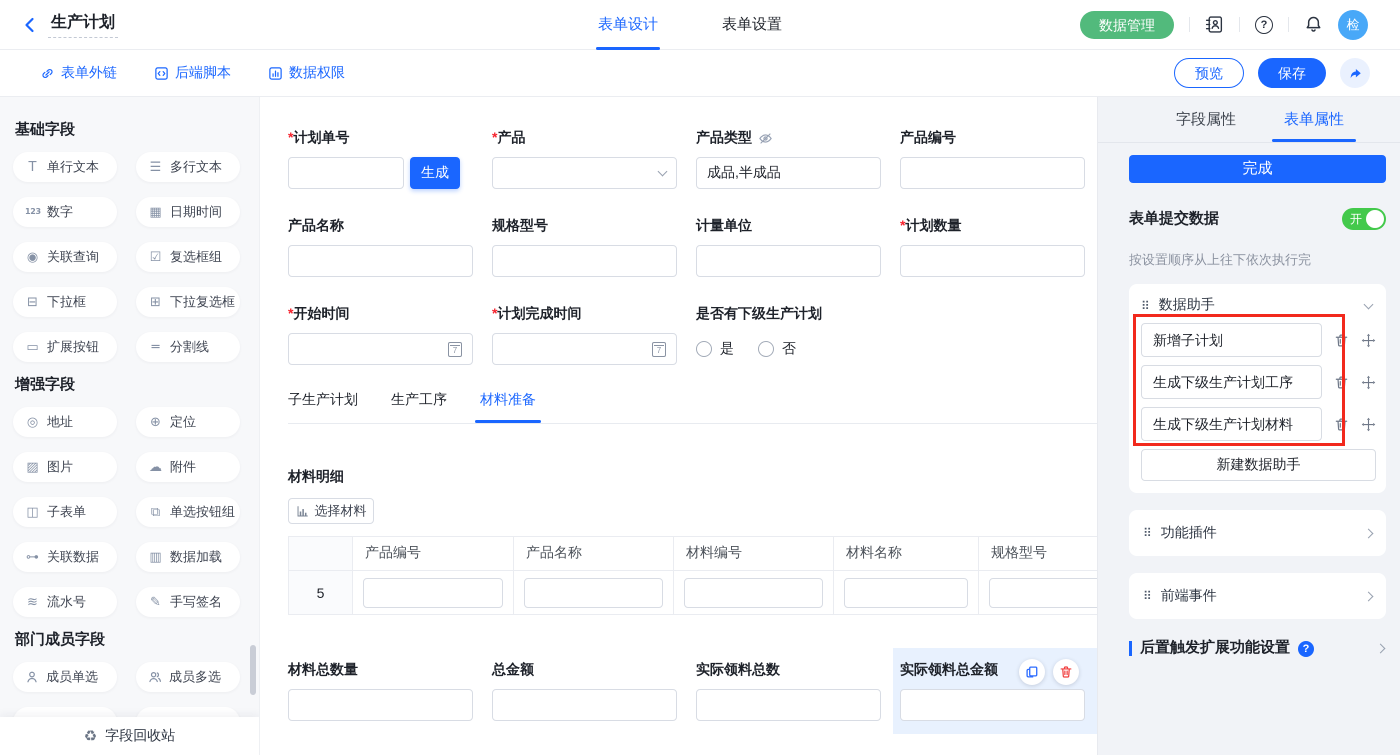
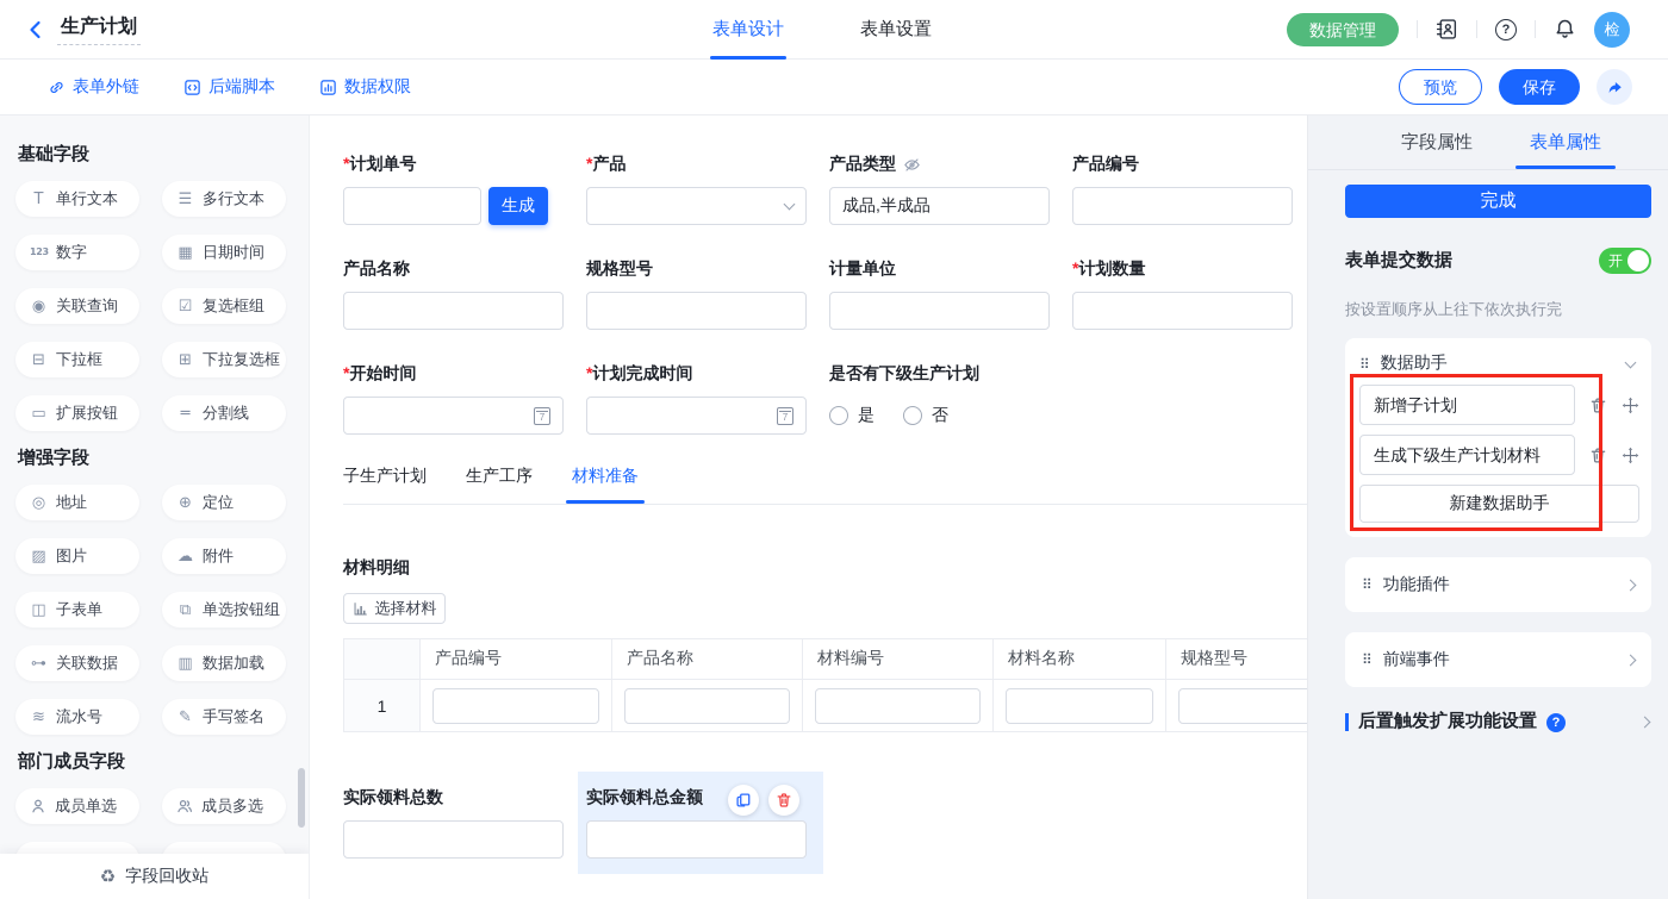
  生产计划
  表单设计
  表单设置
  数据管理
  ?
  检
  表单外链
  后端脚本
  数据权限
  预览
  保存
  基础字段
  T
  单行文本
  ☰
  多行文本
  123
  数字
  ▦
  日期时间
  ◉
  关联查询
  ☑
  复选框组
  ⊟
  下拉框
  ⊞
  下拉复选框
  ▭
  扩展按钮
  ═
  分割线
  增强字段
  ◎
  地址
  ⊕
  定位
  ▨
  图片
  ☁
  附件
  ◫
  子表单
  ⧉
  单选按钮组
  ⊶
  关联数据
  ▥
  数据加载
  ≋
  流水号
  ✎
  手写签名
  部门成员字段
  成员单选
  成员多选
  ♻
  字段回收站
  *计划单号
  生成
  *产品
  产品类型
  成品,半成品
  产品编号
  产品名称
  规格型号
  计量单位
  *计划数量
  *开始时间
  7
  *计划完成时间
  7
  是否有下级生产计划
  是
  否
  子生产计划
  生产工序
  材料准备
  材料明细
  选择材料
  	产品编号	产品名称	材料编号	材料名称	规格型号
- 5
+ 1
- 材料总数量
- 总金额
  实际领料总数
  实际领料总金额
  字段属性
  表单属性
  完成
  表单提交数据
  开
  按设置顺序从上往下依次执行完
  ⠿
  数据助手
  新增子计划
- 生成下级生产计划工序
  生成下级生产计划材料
  新建数据助手
  ⠿
  功能插件
  ⠿
  前端事件
  后置触发扩展功能设置
  ?
